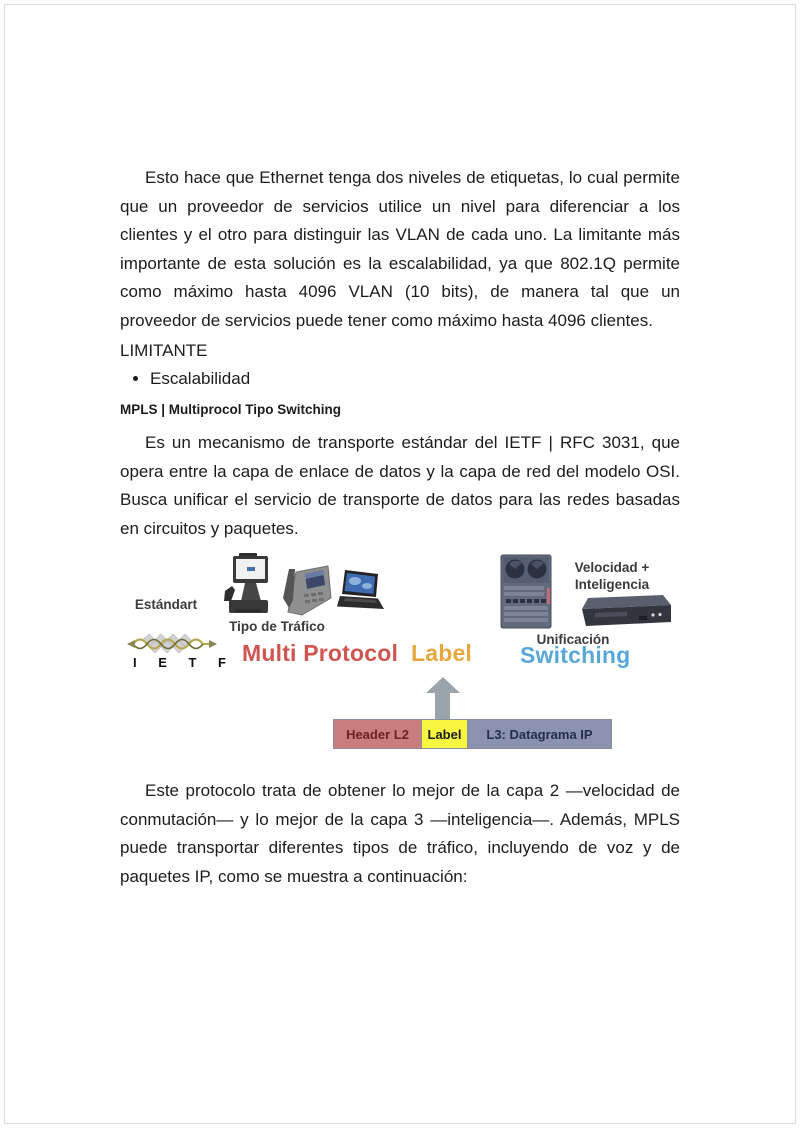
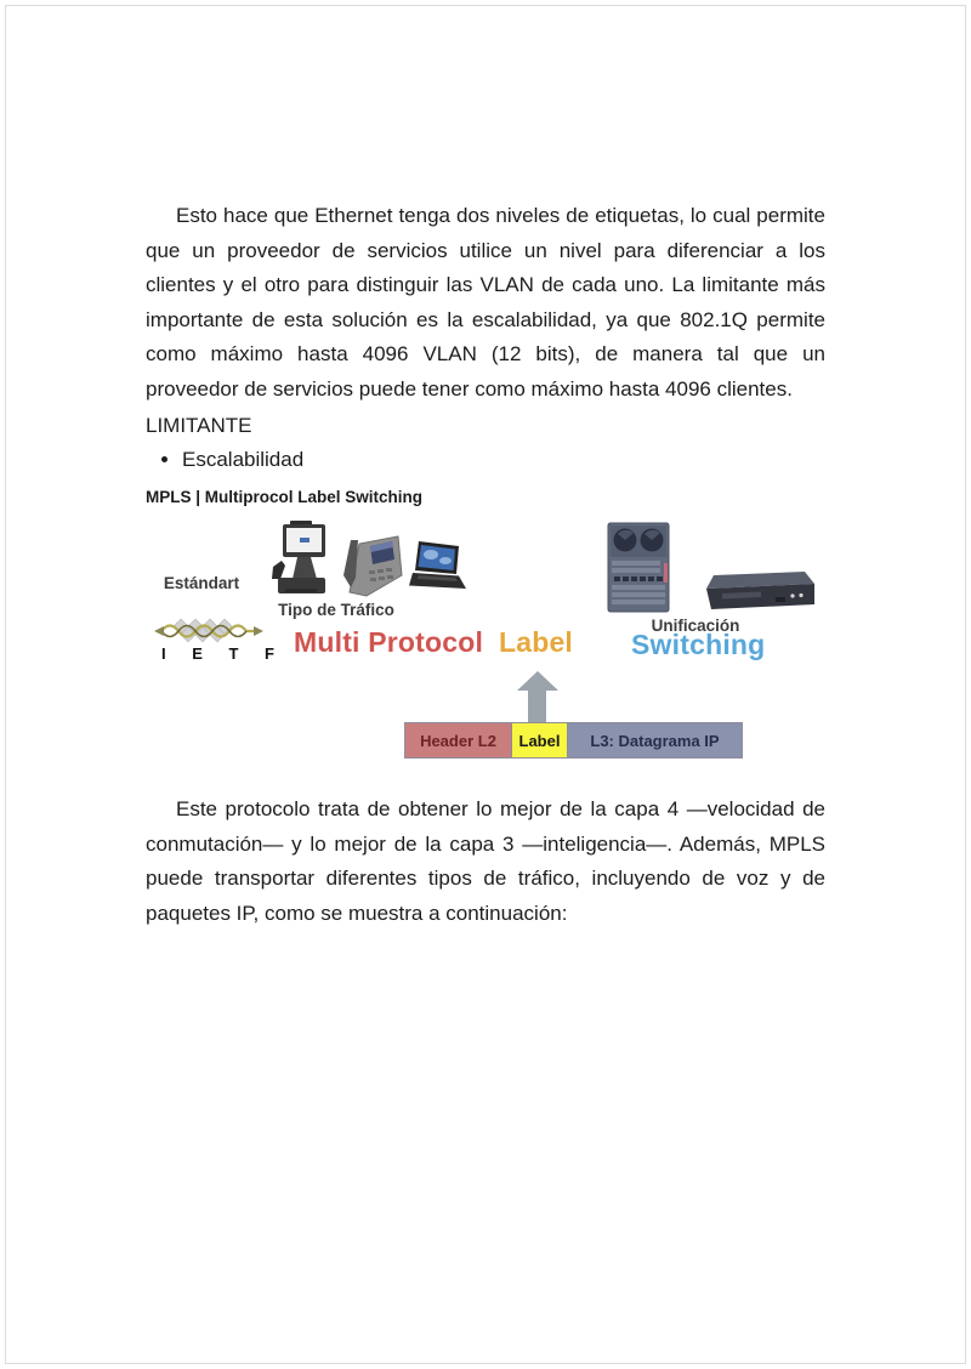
- Esto hace que Ethernet tenga dos niveles de etiquetas, lo cual permite que un proveedor de servicios utilice un nivel para diferenciar a los clientes y el otro para distinguir las VLAN de cada uno. La limitante más importante de esta solución es la escalabilidad, ya que 802.1Q permite como máximo hasta 4096 VLAN (10 bits), de manera tal que un proveedor de servicios puede tener como máximo hasta 4096 clientes.
+ Esto hace que Ethernet tenga dos niveles de etiquetas, lo cual permite que un proveedor de servicios utilice un nivel para diferenciar a los clientes y el otro para distinguir las VLAN de cada uno. La limitante más importante de esta solución es la escalabilidad, ya que 802.1Q permite como máximo hasta 4096 VLAN (12 bits), de manera tal que un proveedor de servicios puede tener como máximo hasta 4096 clientes.
  LIMITANTE
  Escalabilidad
- MPLS | Multiprocol Tipo Switching
+ MPLS | Multiprocol Label Switching
- Es un mecanismo de transporte estándar del IETF | RFC 3031, que opera entre la capa de enlace de datos y la capa de red del modelo OSI. Busca unificar el servicio de transporte de datos para las redes basadas en circuitos y paquetes.
  Estándart
  I E T F
  Tipo de Tráfico
  Multi Protocol
  Label
  Switching
- Velocidad + Inteligencia
  Unificación
  Header L2
  Label
  L3: Datagrama IP
- Este protocolo trata de obtener lo mejor de la capa 2 —velocidad de conmutación— y lo mejor de la capa 3 —inteligencia—. Además, MPLS puede transportar diferentes tipos de tráfico, incluyendo de voz y de paquetes IP, como se muestra a continuación:
+ Este protocolo trata de obtener lo mejor de la capa 4 —velocidad de conmutación— y lo mejor de la capa 3 —inteligencia—. Además, MPLS puede transportar diferentes tipos de tráfico, incluyendo de voz y de paquetes IP, como se muestra a continuación:
